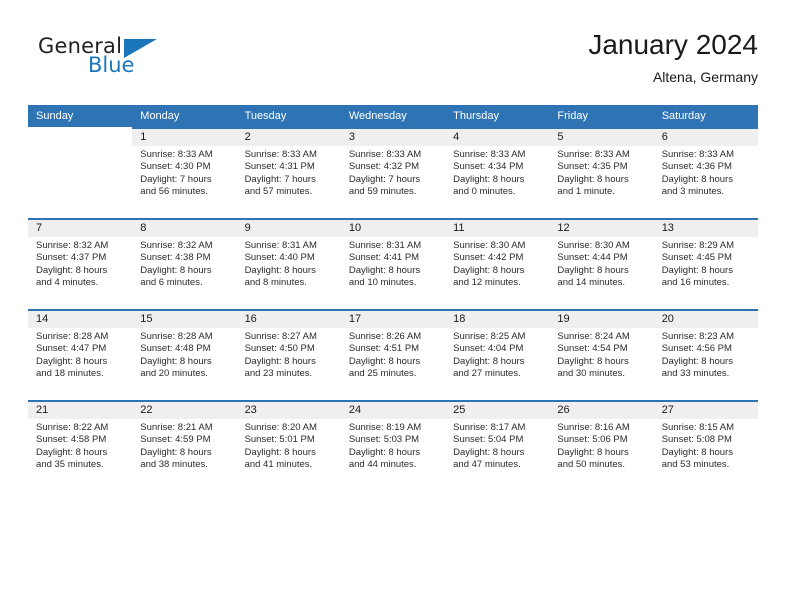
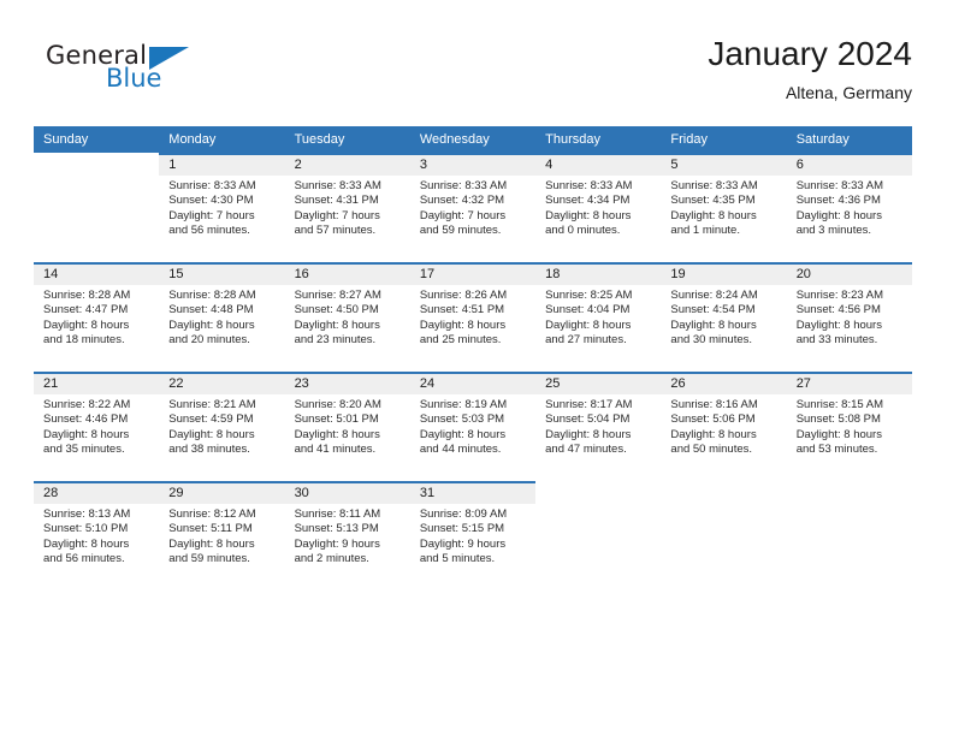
  General
  Blue
  January 2024
  Altena, Germany
  Sunday	Monday	Tuesday	Wednesday	Thursday	Friday	Saturday
  	1Sunrise: 8:33 AMSunset: 4:30 PMDaylight: 7 hoursand 56 minutes.	2Sunrise: 8:33 AMSunset: 4:31 PMDaylight: 7 hoursand 57 minutes.	3Sunrise: 8:33 AMSunset: 4:32 PMDaylight: 7 hoursand 59 minutes.	4Sunrise: 8:33 AMSunset: 4:34 PMDaylight: 8 hoursand 0 minutes.	5Sunrise: 8:33 AMSunset: 4:35 PMDaylight: 8 hoursand 1 minute.	6Sunrise: 8:33 AMSunset: 4:36 PMDaylight: 8 hoursand 3 minutes.
- 7Sunrise: 8:32 AMSunset: 4:37 PMDaylight: 8 hoursand 4 minutes.	8Sunrise: 8:32 AMSunset: 4:38 PMDaylight: 8 hoursand 6 minutes.	9Sunrise: 8:31 AMSunset: 4:40 PMDaylight: 8 hoursand 8 minutes.	10Sunrise: 8:31 AMSunset: 4:41 PMDaylight: 8 hoursand 10 minutes.	11Sunrise: 8:30 AMSunset: 4:42 PMDaylight: 8 hoursand 12 minutes.	12Sunrise: 8:30 AMSunset: 4:44 PMDaylight: 8 hoursand 14 minutes.	13Sunrise: 8:29 AMSunset: 4:45 PMDaylight: 8 hoursand 16 minutes.
  14Sunrise: 8:28 AMSunset: 4:47 PMDaylight: 8 hoursand 18 minutes.	15Sunrise: 8:28 AMSunset: 4:48 PMDaylight: 8 hoursand 20 minutes.	16Sunrise: 8:27 AMSunset: 4:50 PMDaylight: 8 hoursand 23 minutes.	17Sunrise: 8:26 AMSunset: 4:51 PMDaylight: 8 hoursand 25 minutes.	18Sunrise: 8:25 AMSunset: 4:04 PMDaylight: 8 hoursand 27 minutes.	19Sunrise: 8:24 AMSunset: 4:54 PMDaylight: 8 hoursand 30 minutes.	20Sunrise: 8:23 AMSunset: 4:56 PMDaylight: 8 hoursand 33 minutes.
- 21Sunrise: 8:22 AMSunset: 4:58 PMDaylight: 8 hoursand 35 minutes.	22Sunrise: 8:21 AMSunset: 4:59 PMDaylight: 8 hoursand 38 minutes.	23Sunrise: 8:20 AMSunset: 5:01 PMDaylight: 8 hoursand 41 minutes.	24Sunrise: 8:19 AMSunset: 5:03 PMDaylight: 8 hoursand 44 minutes.	25Sunrise: 8:17 AMSunset: 5:04 PMDaylight: 8 hoursand 47 minutes.	26Sunrise: 8:16 AMSunset: 5:06 PMDaylight: 8 hoursand 50 minutes.	27Sunrise: 8:15 AMSunset: 5:08 PMDaylight: 8 hoursand 53 minutes.
+ 21Sunrise: 8:22 AMSunset: 4:46 PMDaylight: 8 hoursand 35 minutes.	22Sunrise: 8:21 AMSunset: 4:59 PMDaylight: 8 hoursand 38 minutes.	23Sunrise: 8:20 AMSunset: 5:01 PMDaylight: 8 hoursand 41 minutes.	24Sunrise: 8:19 AMSunset: 5:03 PMDaylight: 8 hoursand 44 minutes.	25Sunrise: 8:17 AMSunset: 5:04 PMDaylight: 8 hoursand 47 minutes.	26Sunrise: 8:16 AMSunset: 5:06 PMDaylight: 8 hoursand 50 minutes.	27Sunrise: 8:15 AMSunset: 5:08 PMDaylight: 8 hoursand 53 minutes.
+ 28Sunrise: 8:13 AMSunset: 5:10 PMDaylight: 8 hoursand 56 minutes.	29Sunrise: 8:12 AMSunset: 5:11 PMDaylight: 8 hoursand 59 minutes.	30Sunrise: 8:11 AMSunset: 5:13 PMDaylight: 9 hoursand 2 minutes.	31Sunrise: 8:09 AMSunset: 5:15 PMDaylight: 9 hoursand 5 minutes.
